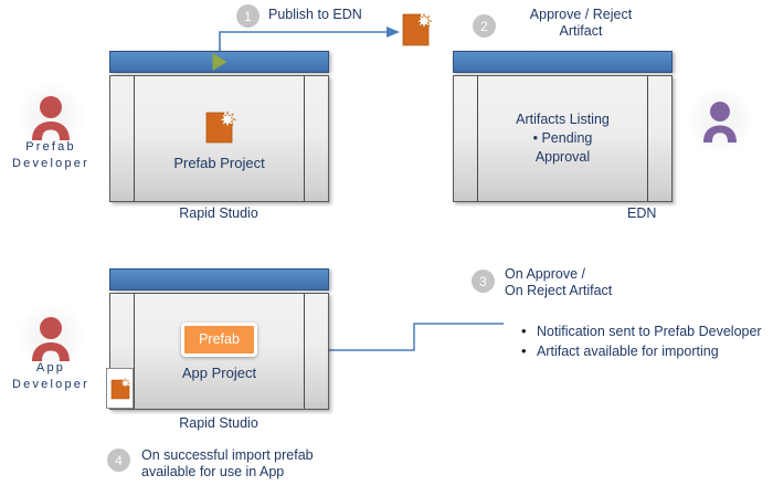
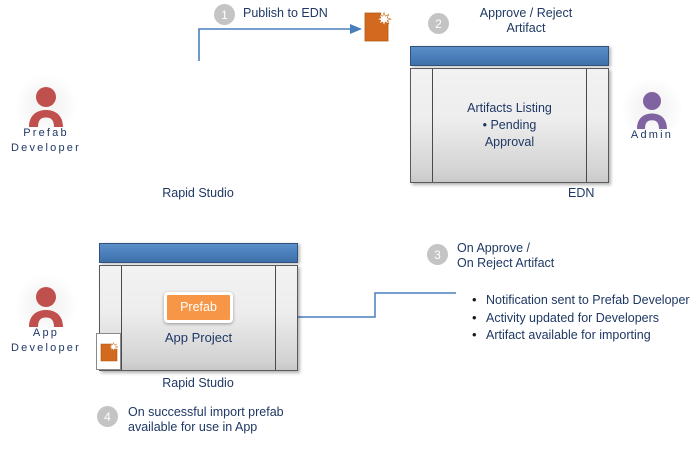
  1
  Publish to EDN
  2
  Approve / Reject
  Artifact
  Prefab
  Developer
- Prefab Project
  Rapid Studio
  Artifacts Listing
  • Pending
  Approval
  EDN
+ Admin
  3
  On Approve /
  On Reject Artifact
  Notification sent to Prefab Developer
+ Activity updated for Developers
  Artifact available for importing
  App
  Developer
  Prefab
  App Project
  Rapid Studio
  4
  On successful import prefab
  available for use in App
